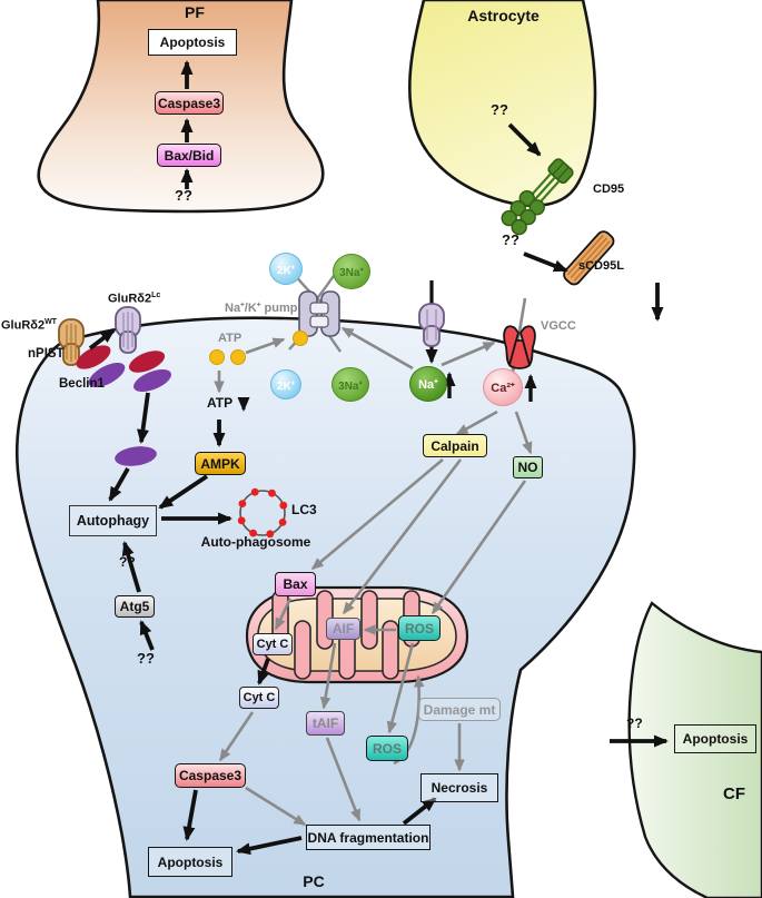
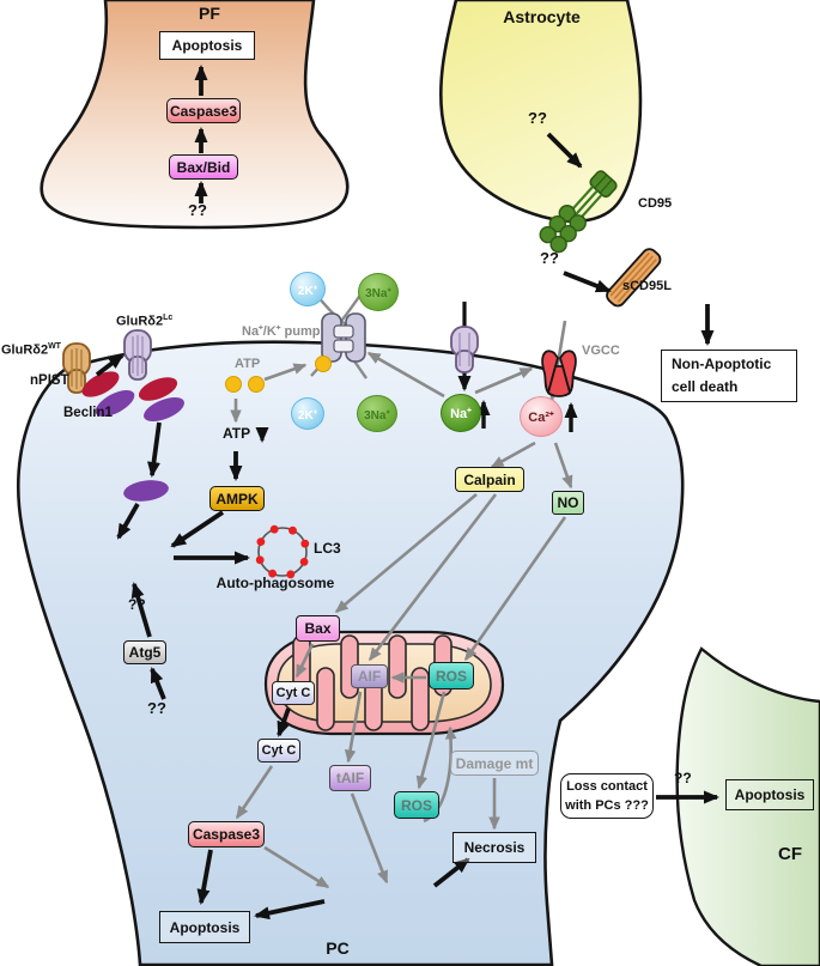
  PF
  Apoptosis
  Caspase3
  Bax/Bid
  ??
  Astrocyte
  ??
  CD95
  ??
  sCD95L
+ Non-Apoptotic
+ cell death
  GluRδ2
  GluRδ2
  nPIST
  Beclin1
  Na⁺/K⁺ pump
  2K⁺
  3Na⁺
  2K⁺
  3Na⁺
  ATP
  ATP
  Na⁺
  Ca²⁺
  VGCC
  AMPK
- Autophagy
  LC3
  Auto-phagosome
  ??
  Atg5
  ??
  Calpain
  NO
  Bax
  Cyt C
  AIF
  ROS
  Cyt C
  tAIF
  ROS
  Damage mt
  Necrosis
  Caspase3
- DNA fragmentation
  Apoptosis
  PC
+ Loss contact
+ with PCs ???
  ??
  Apoptosis
  CF
